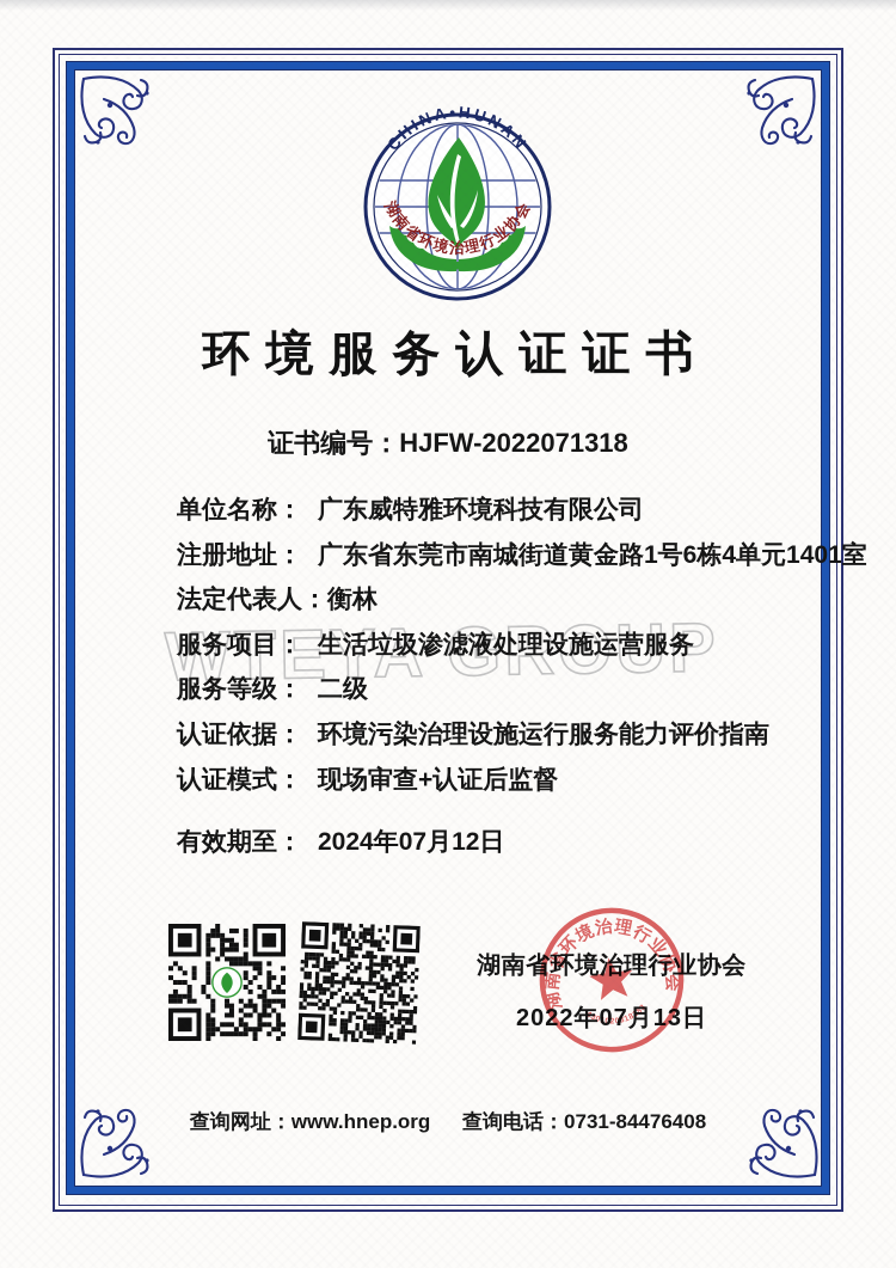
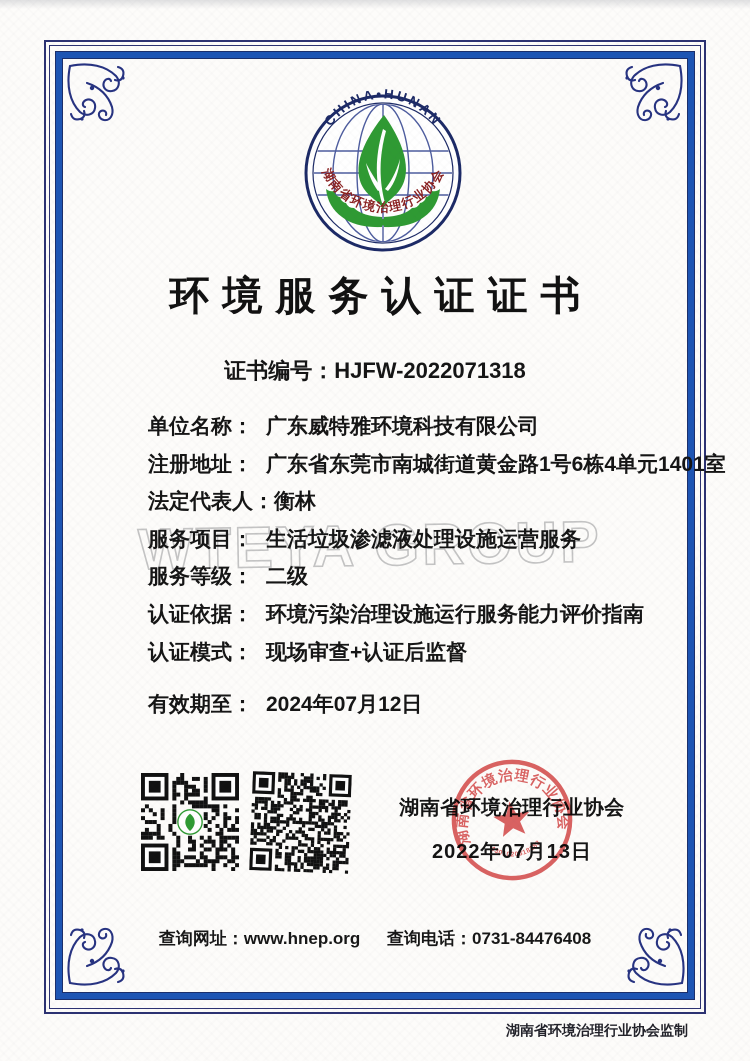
+ 湖南省环境治理行业协会监制
